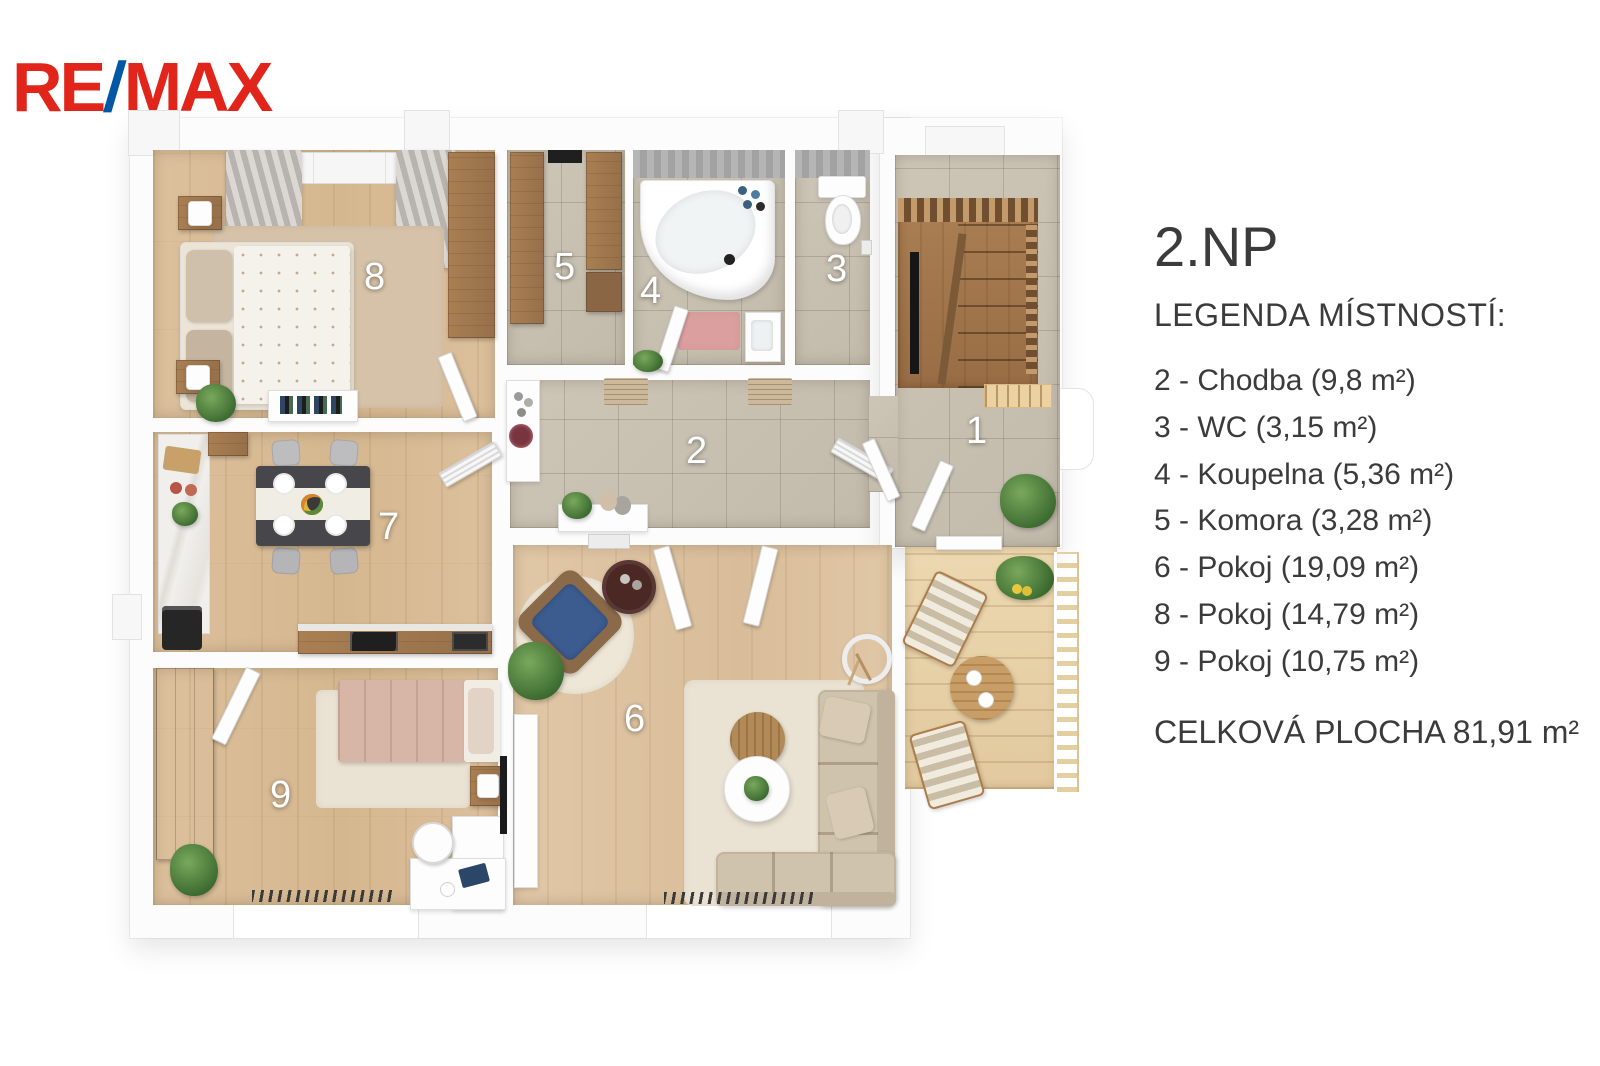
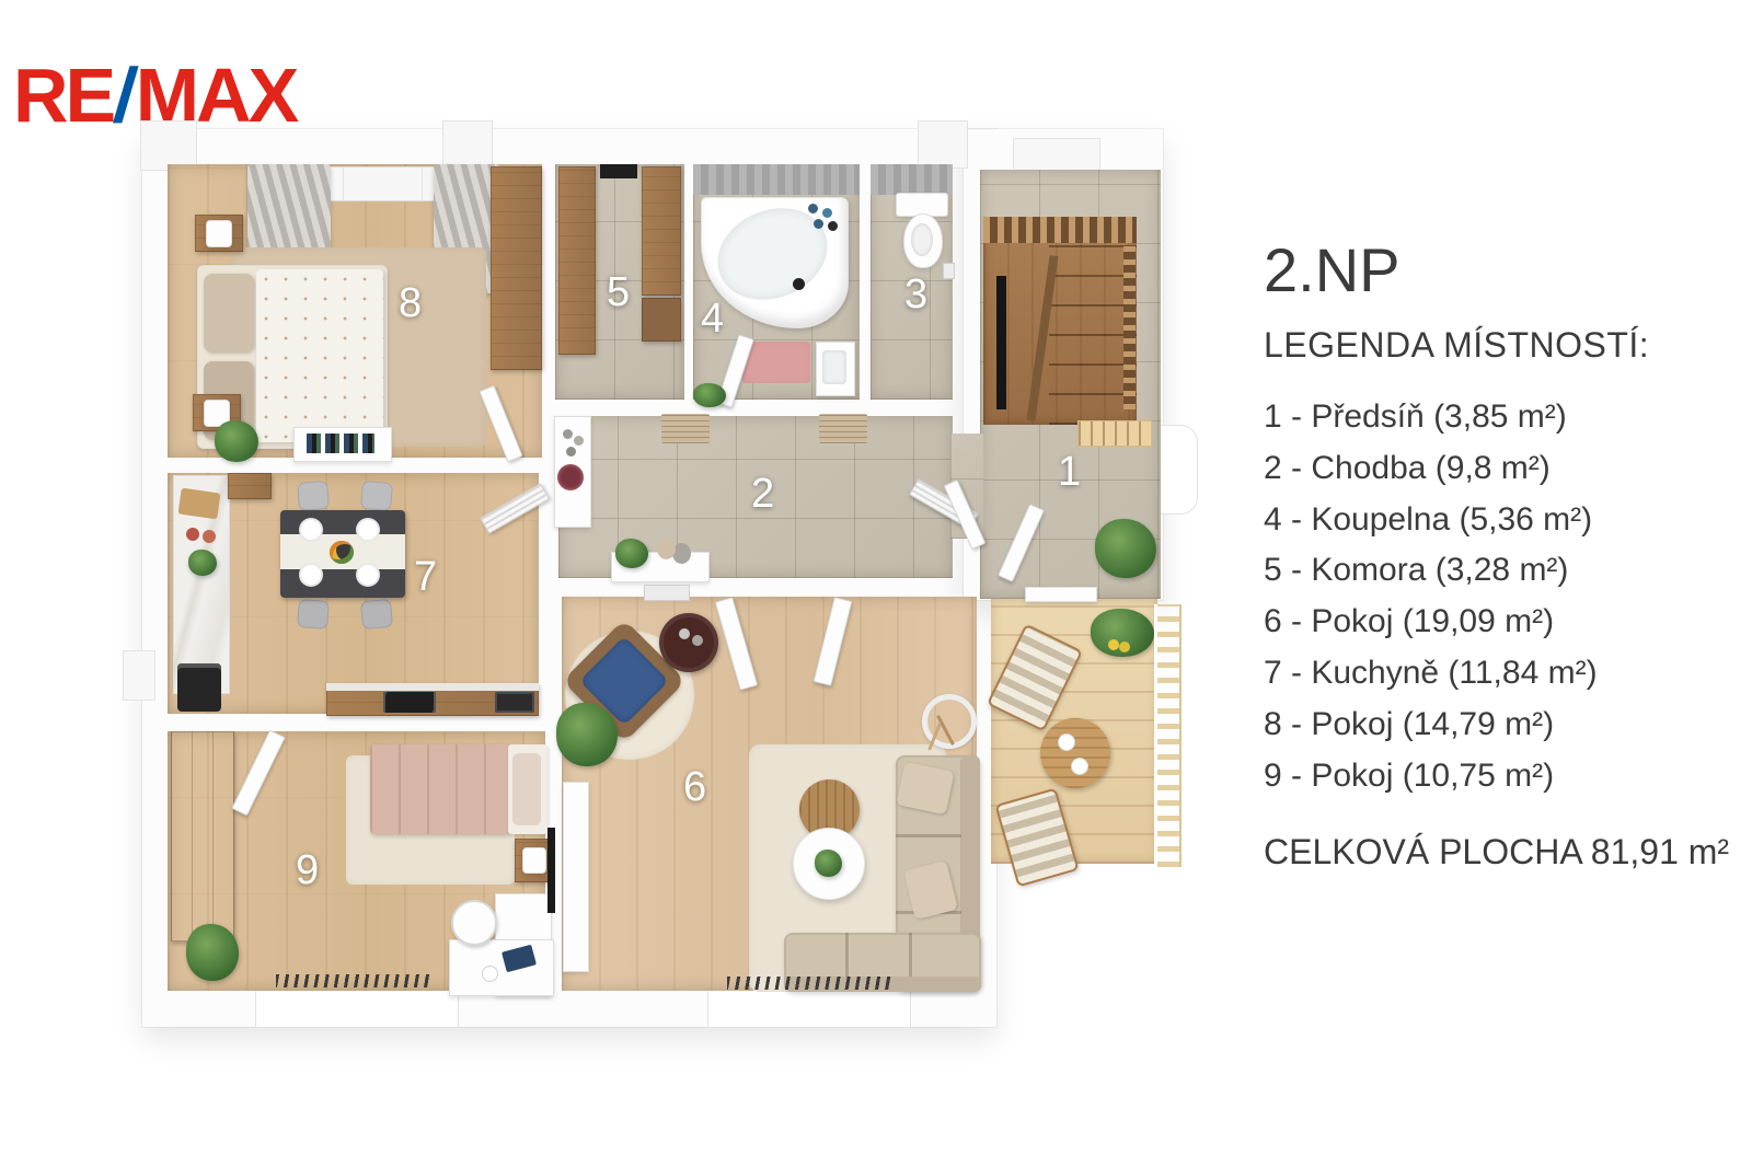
  1
  2
  3
  4
  5
  6
  7
  8
  9
  2.NP
  LEGENDA MÍSTNOSTÍ:
+ 1 - Předsíň (3,85 m²)
  2 - Chodba (9,8 m²)
- 3 - WC (3,15 m²)
  4 - Koupelna (5,36 m²)
  5 - Komora (3,28 m²)
  6 - Pokoj (19,09 m²)
+ 7 - Kuchyně (11,84 m²)
  8 - Pokoj (14,79 m²)
  9 - Pokoj (10,75 m²)
  CELKOVÁ PLOCHA 81,91 m²
